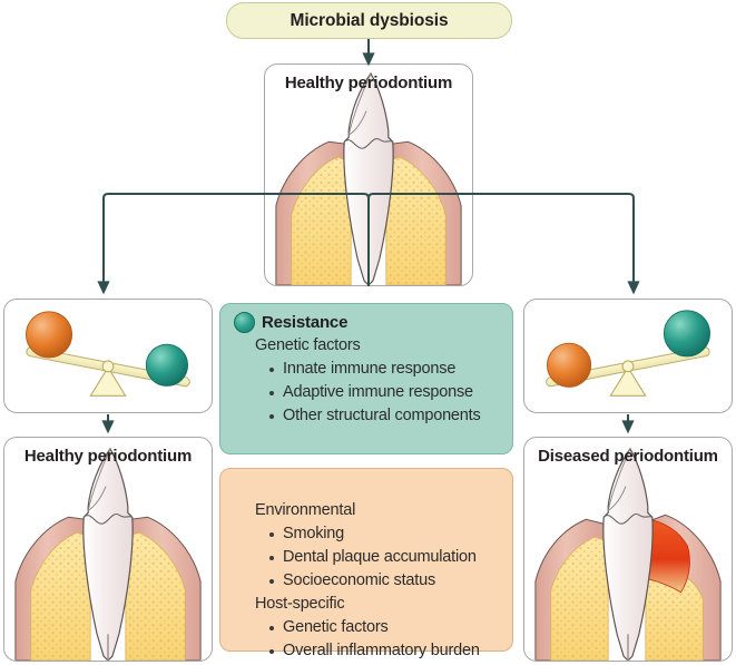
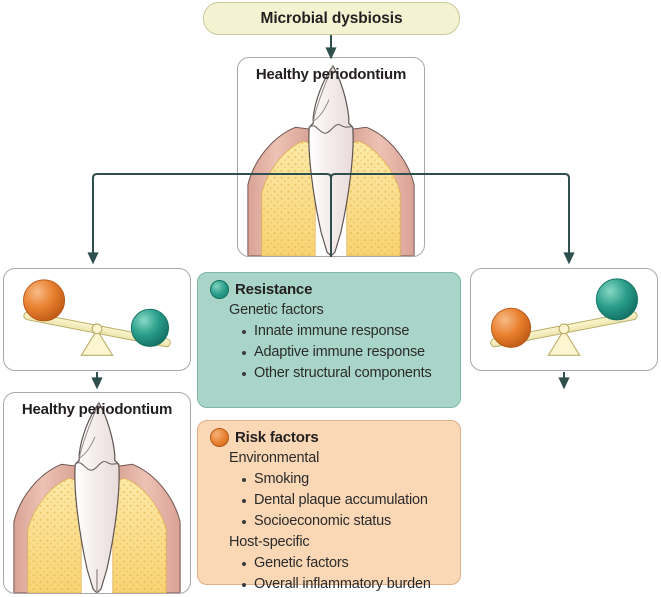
  Microbial dysbiosis
  Healthy periodontium
  Resistance
  Genetic factors
  Innate immune response
  Adaptive immune response
  Other structural components
+ Risk factors
  Environmental
  Smoking
  Dental plaque accumulation
  Socioeconomic status
  Host-specific
  Genetic factors
  Overall inflammatory burden
  Healthy periodontium
- Diseased periodontium
